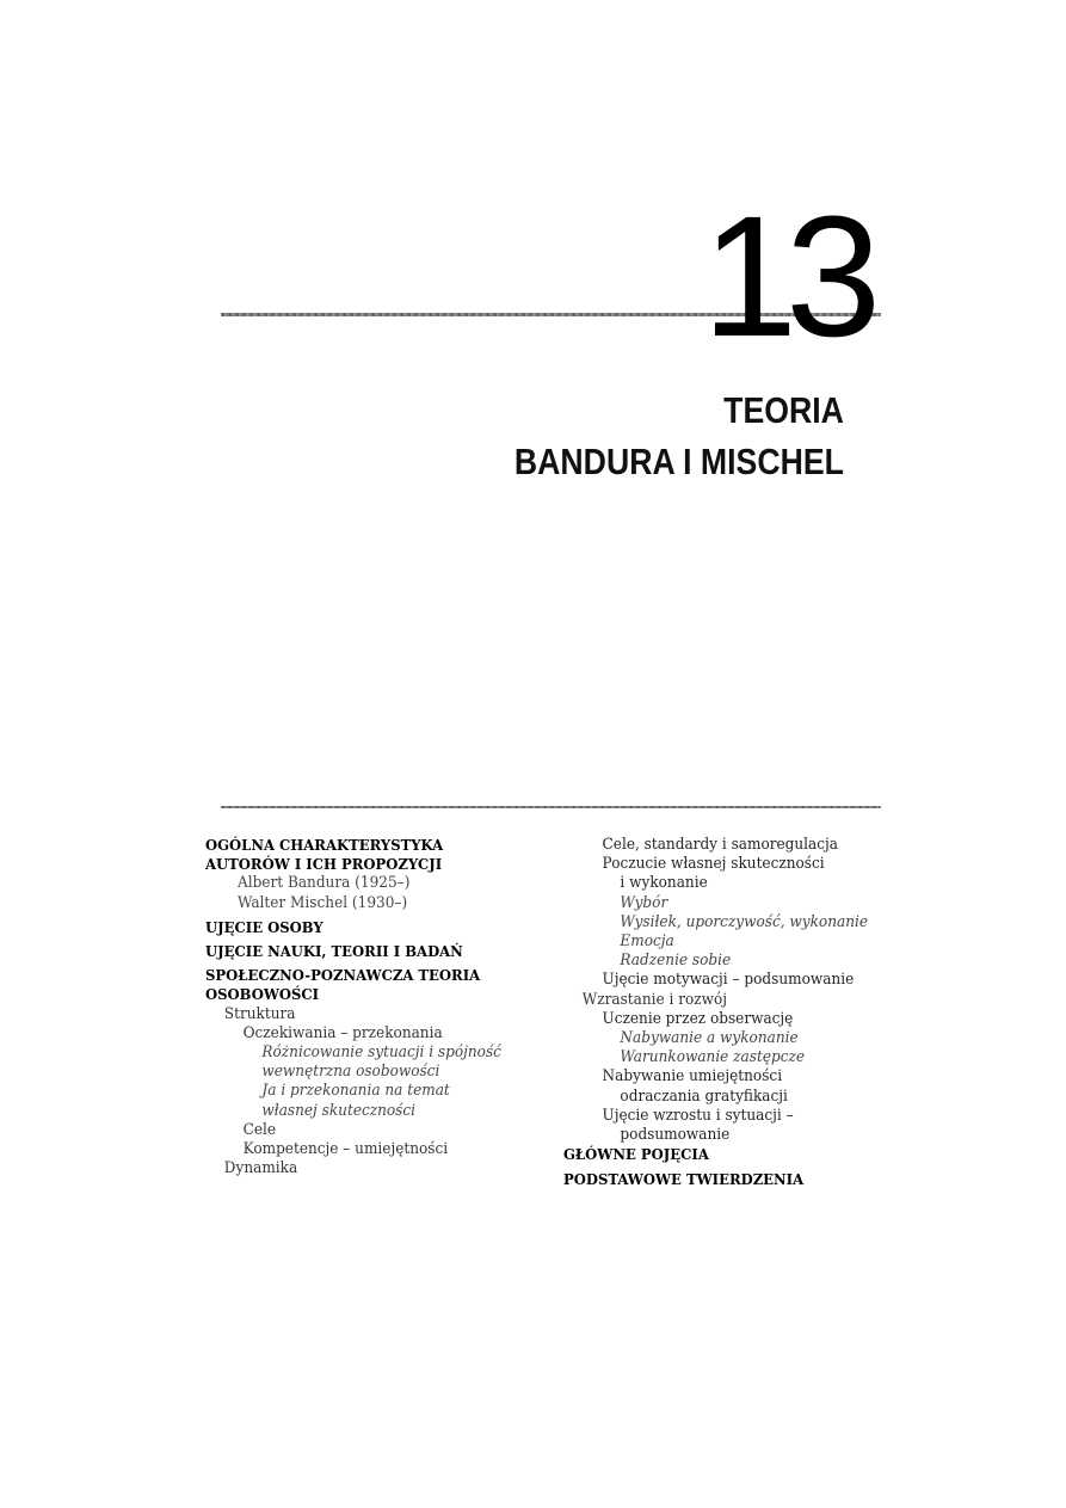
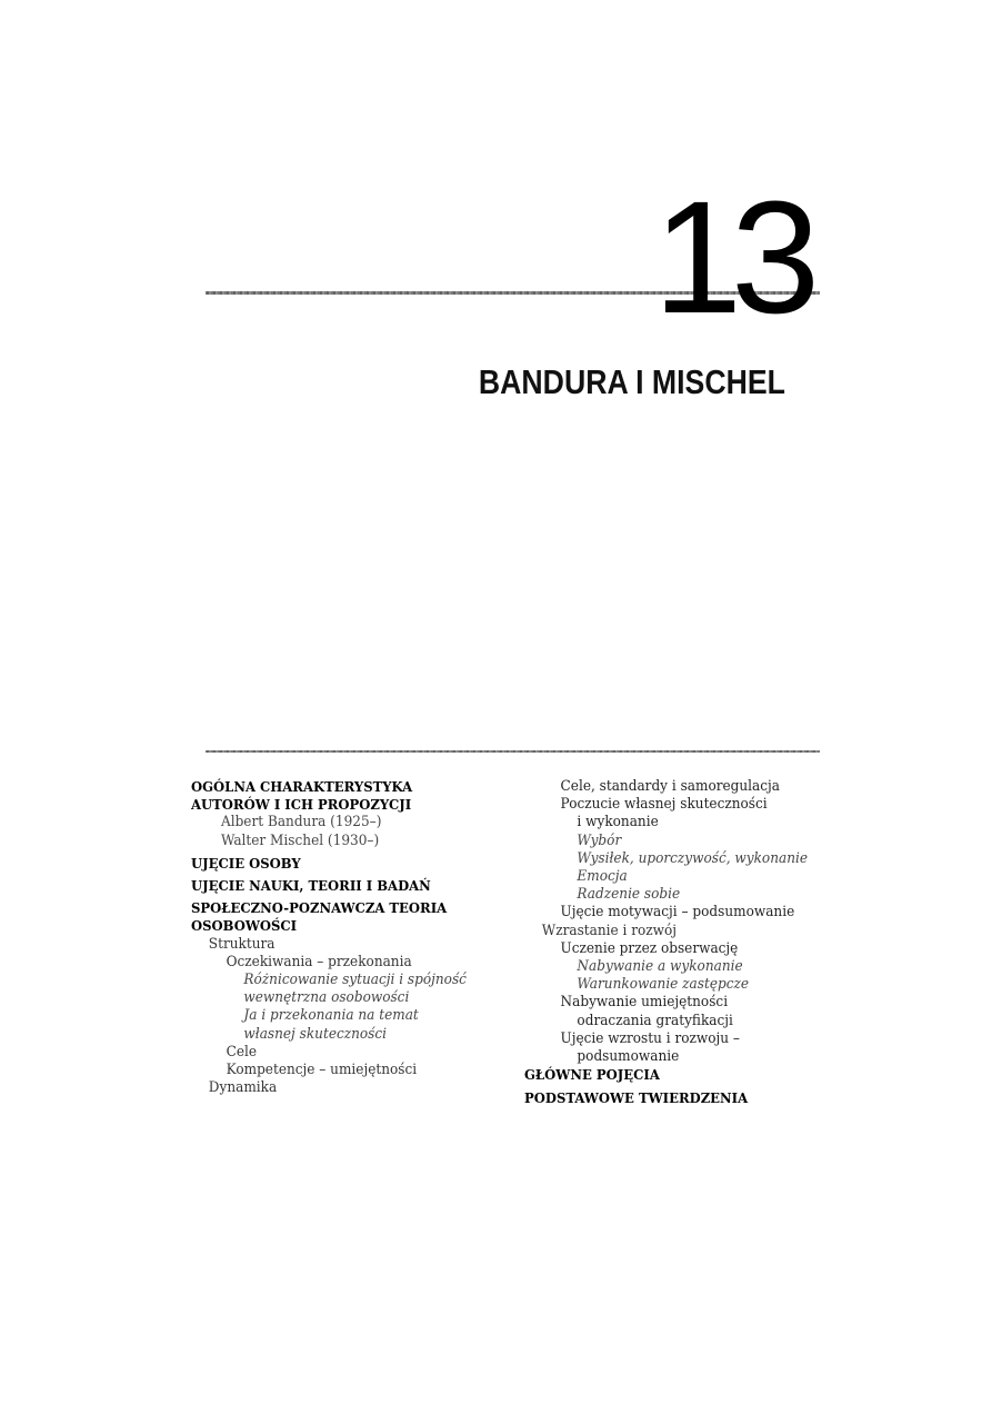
  13
- TEORIA
  BANDURA I MISCHEL
  OGÓLNA CHARAKTERYSTYKA
  AUTORÓW I ICH PROPOZYCJI
  Albert Bandura (1925–)
  Walter Mischel (1930–)
  UJĘCIE OSOBY
  UJĘCIE NAUKI, TEORII I BADAŃ
  SPOŁECZNO-POZNAWCZA TEORIA
  OSOBOWOŚCI
  Struktura
  Oczekiwania – przekonania
  Różnicowanie sytuacji i spójność
  wewnętrzna osobowości
  Ja i przekonania na temat
  własnej skuteczności
  Cele
  Kompetencje – umiejętności
  Dynamika
  Cele, standardy i samoregulacja
  Poczucie własnej skuteczności
  i wykonanie
  Wybór
  Wysiłek, uporczywość, wykonanie
  Emocja
  Radzenie sobie
  Ujęcie motywacji – podsumowanie
  Wzrastanie i rozwój
  Uczenie przez obserwację
  Nabywanie a wykonanie
  Warunkowanie zastępcze
  Nabywanie umiejętności
  odraczania gratyfikacji
- Ujęcie wzrostu i sytuacji –
+ Ujęcie wzrostu i rozwoju –
  podsumowanie
  GŁÓWNE POJĘCIA
  PODSTAWOWE TWIERDZENIA
